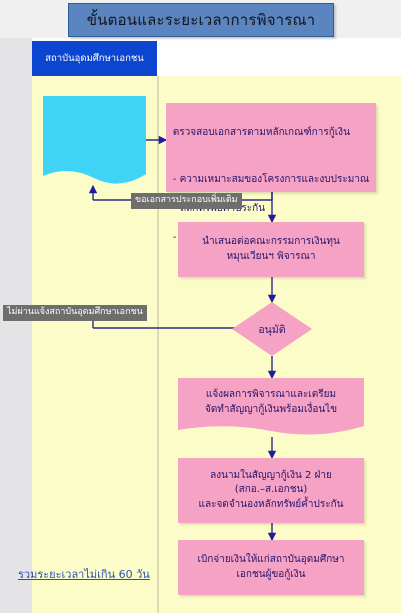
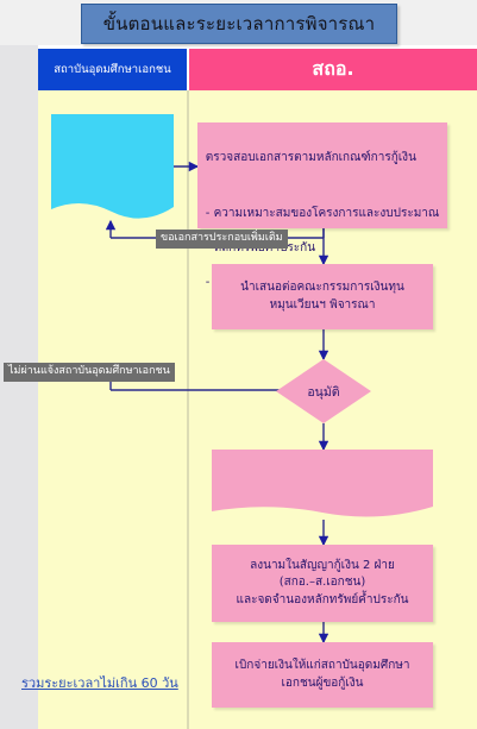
  ขั้นตอนและระยะเวลาการพิจารณา
  สถาบันอุดมศึกษาเอกชน
+ สถอ.
  ตรวจสอบเอกสารตามหลักเกณฑ์การกู้เงิน
  - ความเหมาะสมของโครงการและงบประมาณ
  ขอเอกสารประกอบเพิ่มเติม
  นำเสนอต่อคณะกรรมการเงินทุน
  หมุนเวียนฯ พิจารณา
  ไม่ผ่านแจ้งสถาบันอุดมศึกษาเอกชน
  อนุมัติ
- แจ้งผลการพิจารณาและเตรียม
- จัดทำสัญญากู้เงินพร้อมเงื่อนไข
  ลงนามในสัญญากู้เงิน 2 ฝ่าย
  (สกอ.–ส.เอกชน)
  และจดจำนองหลักทรัพย์ค้ำประกัน
  เบิกจ่ายเงินให้แก่สถาบันอุดมศึกษา
  เอกชนผู้ขอกู้เงิน
  รวมระยะเวลาไม่เกิน 60 วัน
